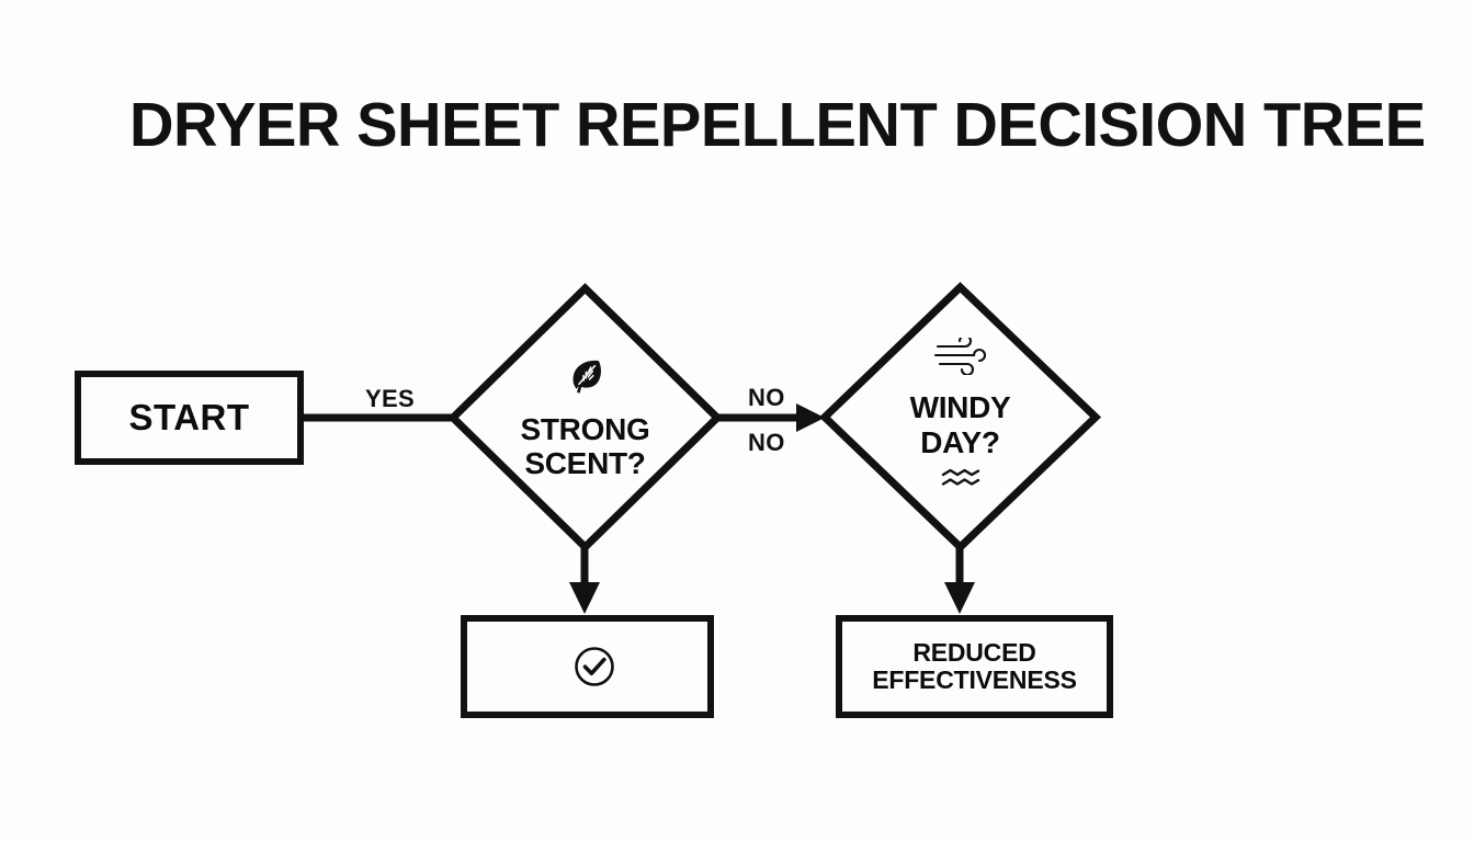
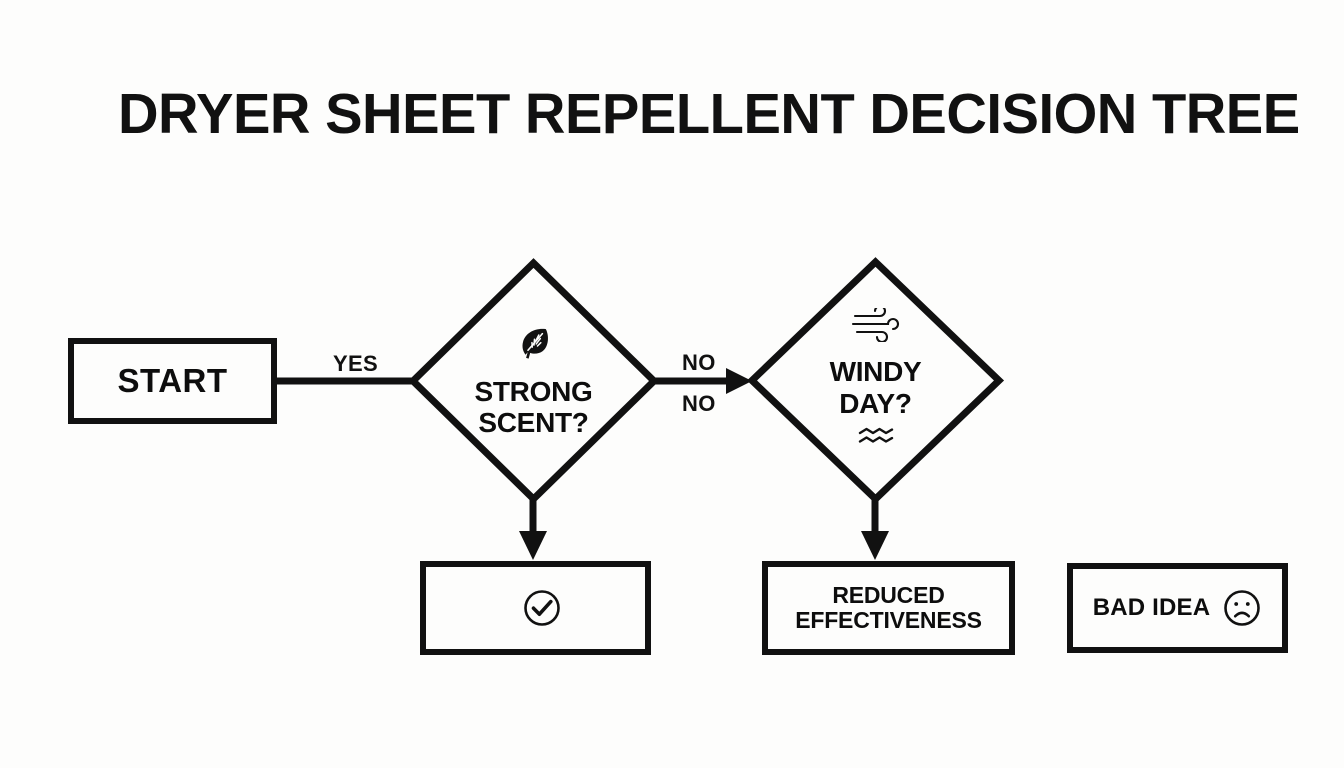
  DRYER SHEET REPELLENT DECISION TR
  YES
  NO
  NO
  START
  STRONG
  SCENT?
  WINDY
  DAY?
  REDUCED
  EFFECTIVENESS
+ BAD IDEA
